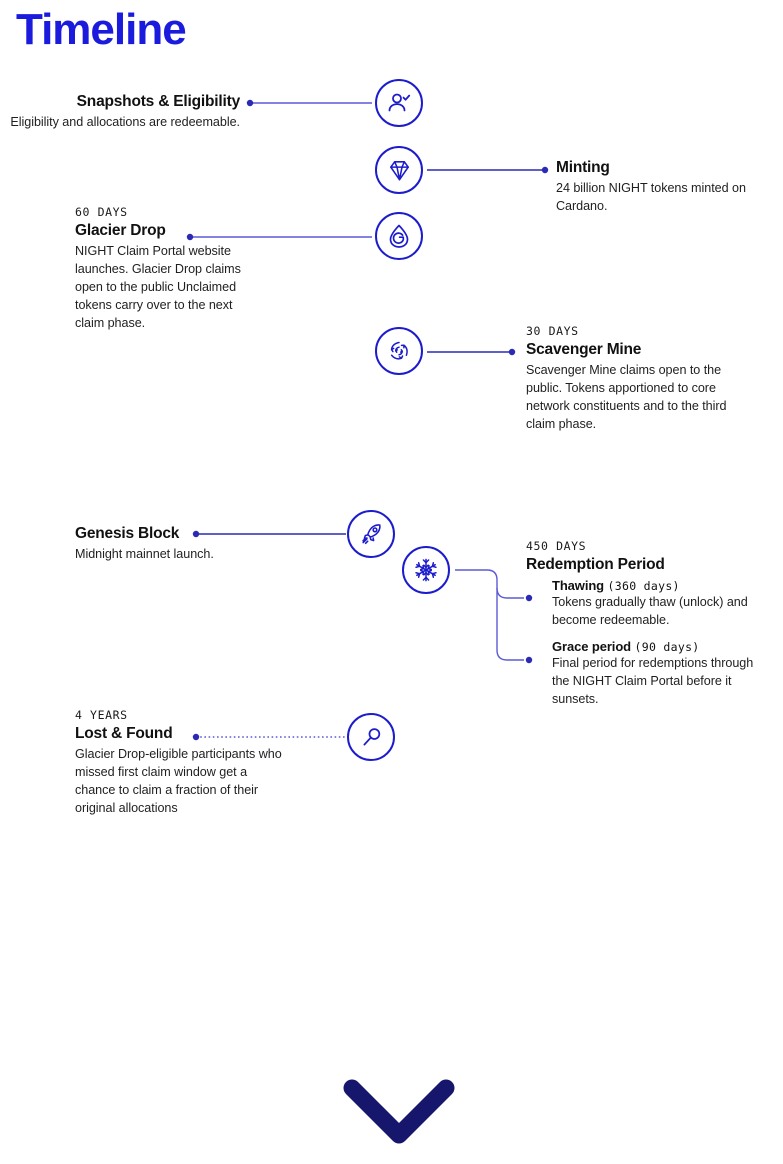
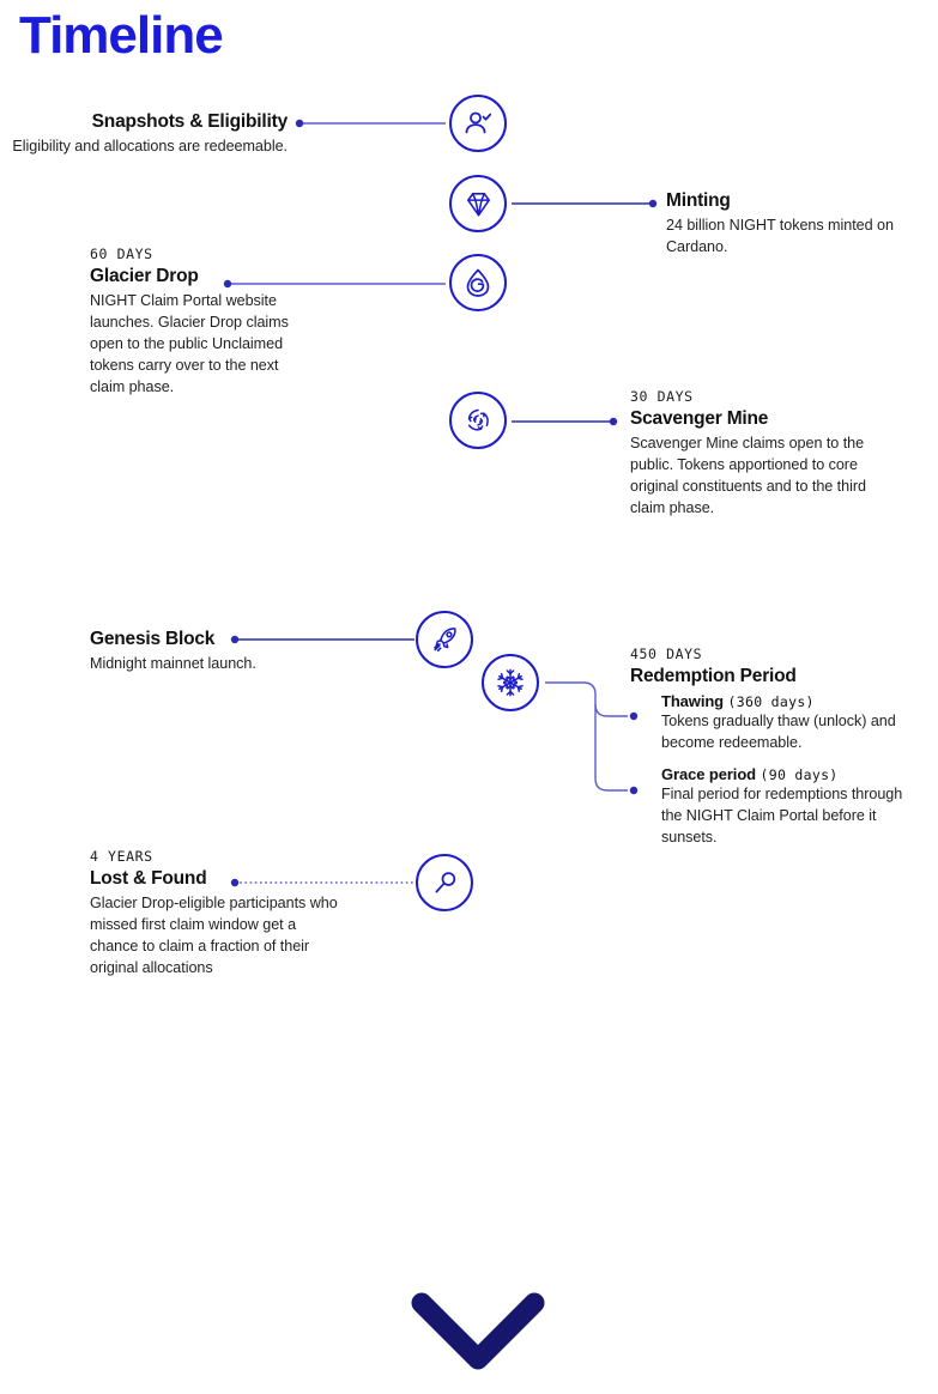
  Timeline
  Snapshots & Eligibility
  Eligibility and allocations are redeemable.
  Minting
  24 billion NIGHT tokens minted on Cardano.
  60 DAYS
  Glacier Drop
  NIGHT Claim Portal website launches. Glacier Drop claims open to the public Unclaimed tokens carry over to the next claim phase.
  30 DAYS
  Scavenger Mine
- Scavenger Mine claims open to the public. Tokens apportioned to core network constituents and to the third claim phase.
+ Scavenger Mine claims open to the public. Tokens apportioned to core original constituents and to the third claim phase.
  Genesis Block
  Midnight mainnet launch.
  450 DAYS
  Redemption Period
  Thawing (360 days)
  Tokens gradually thaw (unlock) and become redeemable.
  Grace period (90 days)
  Final period for redemptions through the NIGHT Claim Portal before it sunsets.
  4 YEARS
  Lost & Found
  Glacier Drop-eligible participants who missed first claim window get a chance to claim a fraction of their original allocations
